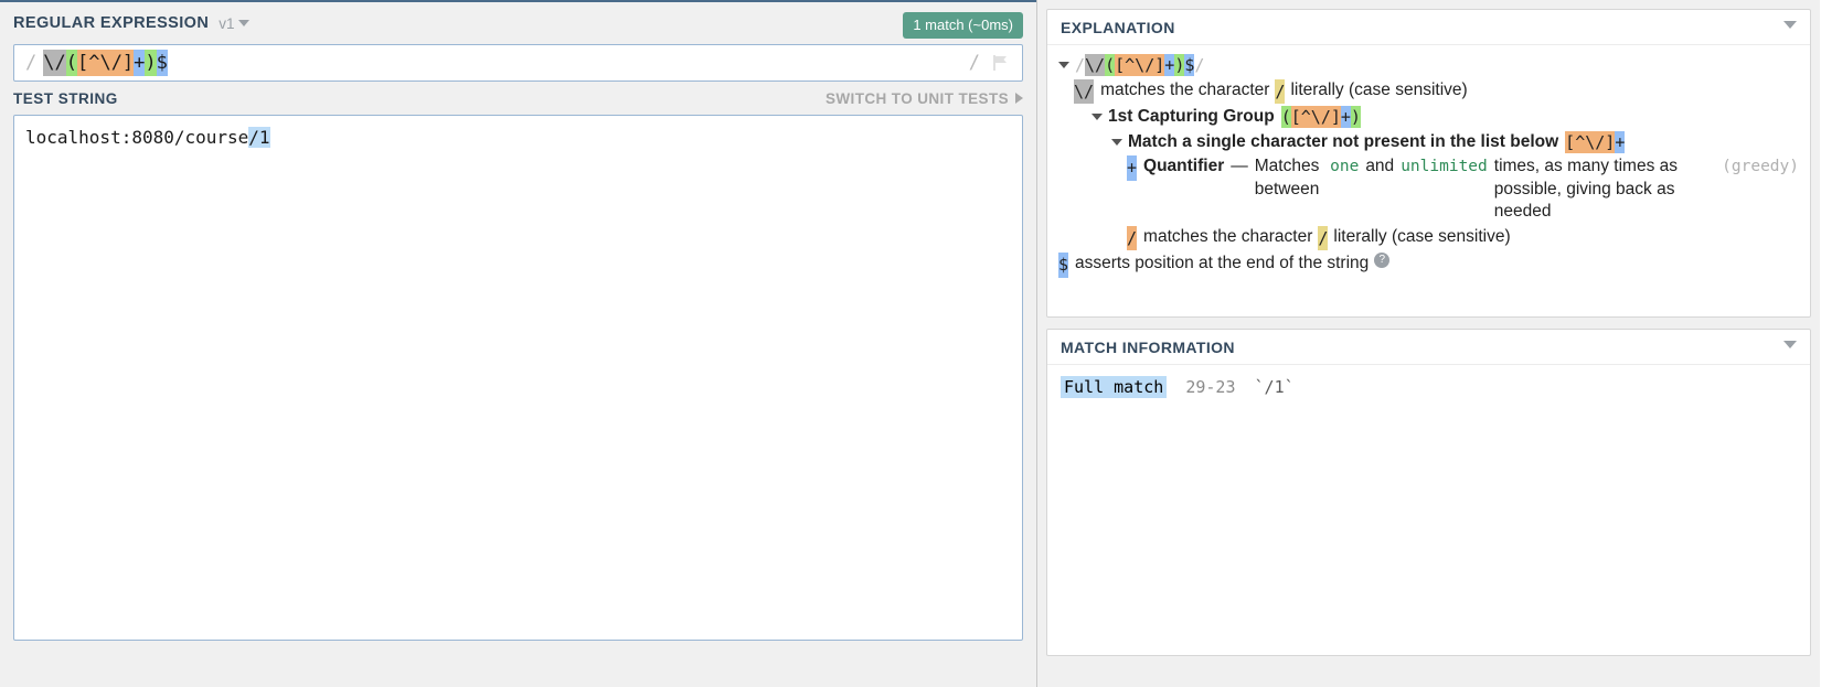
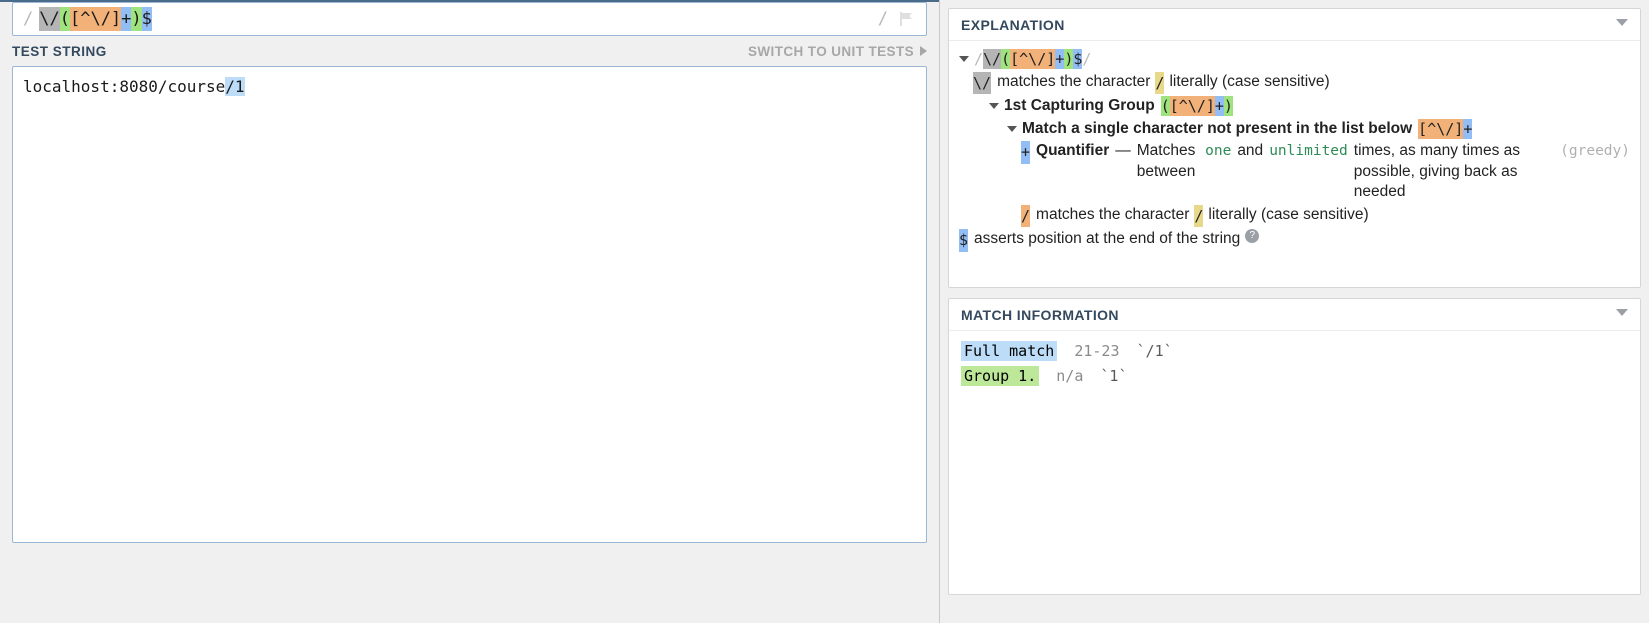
- REGULAR EXPRESSION
- v1
- 1 match (~0ms)
  /
  \/
  (
  [^\/]
  +
  )
  $
  /
  TEST STRING
  SWITCH TO UNIT TESTS
  localhost:8080/course/1
  EXPLANATION
  /\/([^\/]+)$/
  \/
  matches the character
  /
  literally (case sensitive)
  1st Capturing Group
  ([^\/]+)
  Match a single character not present in the list below
  [^\/]+
  +
  Quantifier
  —
  Matches between
  one
  and
  unlimited
  times, as many times as possible, giving back as needed
  (greedy)
  /
  matches the character
  /
  literally (case sensitive)
  $
  asserts position at the end of the string
  ?
  MATCH INFORMATION
- Full match 29-23 `/1`
+ Full match 21-23 `/1`
+ Group 1. n/a `1`
